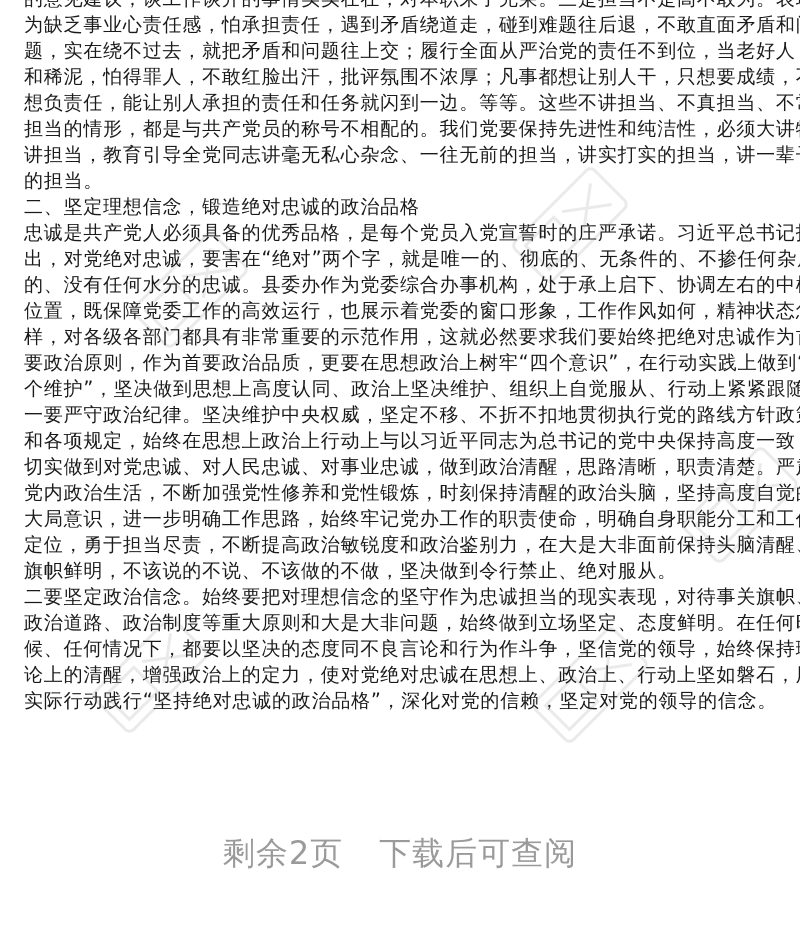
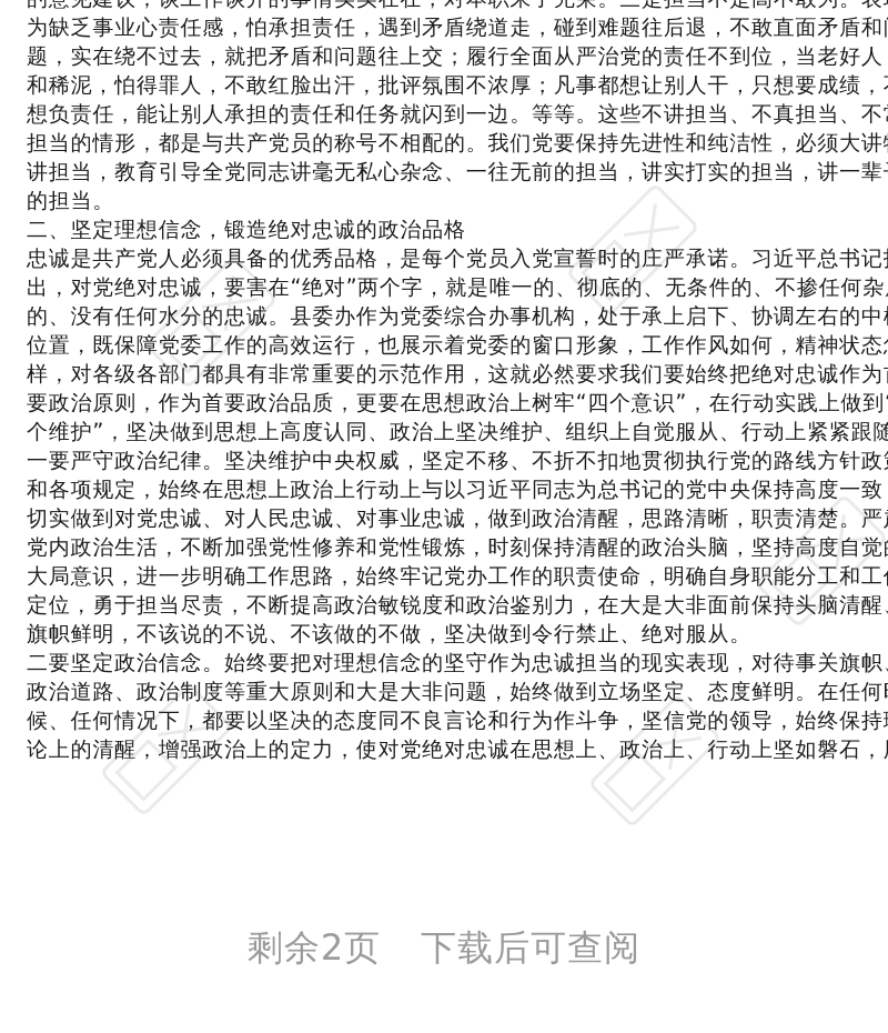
  为缺乏事业心责任感，怕承担责任，遇到矛盾绕道走，碰到难题往后退，不敢直面矛盾和
  题，实在绕不过去，就把矛盾和问题往上交；履行全面从严治党的责任不到位，当老好人
  和稀泥，怕得罪人，不敢红脸出汗，批评氛围不浓厚；凡事都想让别人干，只想要成绩，
  想负责任，能让别人承担的责任和任务就闪到一边。等等。这些不讲担当、不真担当、不
  担当的情形，都是与共产党员的称号不相配的。我们党要保持先进性和纯洁性，必须大讲
  讲担当，教育引导全党同志讲毫无私心杂念、一往无前的担当，讲实打实的担当，讲一辈
  的担当。
  二、坚定理想信念，锻造绝对忠诚的政治品格
  忠诚是共产党人必须具备的优秀品格，是每个党员入党宣誓时的庄严承诺。习近平总书记
  出，对党绝对忠诚，要害在“绝对”两个字，就是唯一的、彻底的、无条件的、不掺任何杂
  的、没有任何水分的忠诚。县委办作为党委综合办事机构，处于承上启下、协调左右的中
  位置，既保障党委工作的高效运行，也展示着党委的窗口形象，工作作风如何，精神状态
  样，对各级各部门都具有非常重要的示范作用，这就必然要求我们要始终把绝对忠诚作为
  要政治原则，作为首要政治品质，更要在思想政治上树牢“四个意识”，在行动实践上做到
  个维护”，坚决做到思想上高度认同、政治上坚决维护、组织上自觉服从、行动上紧紧跟随
  一要严守政治纪律。坚决维护中央权威，坚定不移、不折不扣地贯彻执行党的路线方针政
  和各项规定，始终在思想上政治上行动上与以习近平同志为总书记的党中央保持高度一致
  切实做到对党忠诚、对人民忠诚、对事业忠诚，做到政治清醒，思路清晰，职责清楚。
  党内政治生活，不断加强党性修养和党性锻炼，时刻保持清醒的政治头脑，坚持高度自
  大局意识，进一步明确工作思路，始终牢记党办工作的职责使命，明确自身职能分工和工
  定位，勇于担当尽责，不断提高政治敏锐度和政治鉴别力，在大是大非面前保持头脑清醒
  旗帜鲜明，不该说的不说、不该做的不做，坚决做到令行禁止、绝对服从。
  二要坚定政治信念。始终要把对理想信念的坚守作为忠诚担当的现实表现，对待事关旗帜
  政治道路、政治制度等重大原则和大是大非问题，始终做到立场坚定、态度鲜明。在任何
  候、任何情况下，都要以坚决的态度同不良言论和行为作斗争，坚信党的领导，始终保持
  论上的清醒，增强政治上的定力，使对党绝对忠诚在思想上、政治上、行动上坚如磐石，
- 实际行动践行“坚持绝对忠诚的政治品格”，深化对党的信赖，坚定对党的领导的信念。
  剩余2页 下载后可查阅
